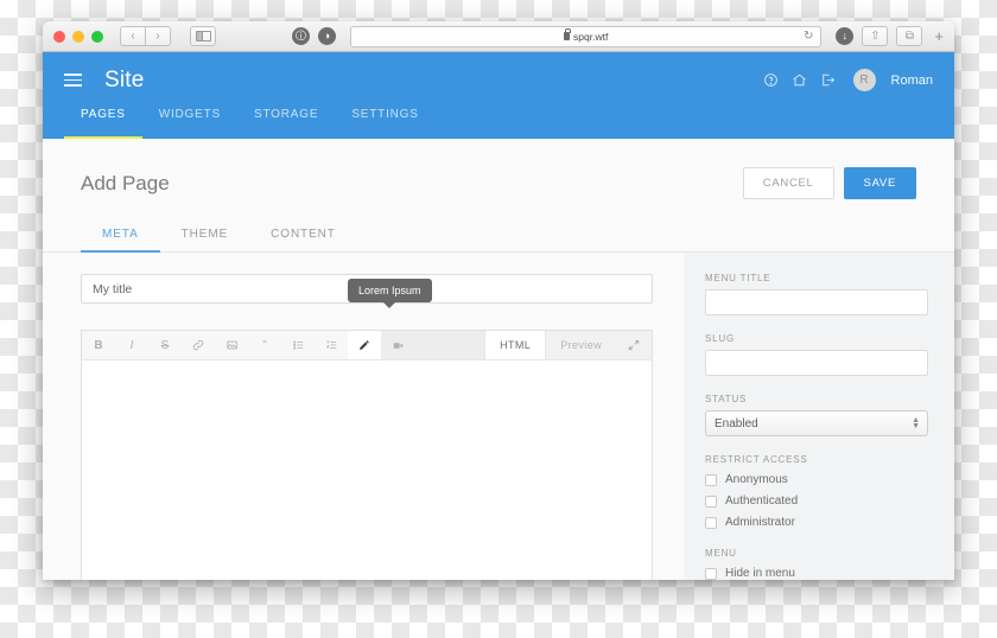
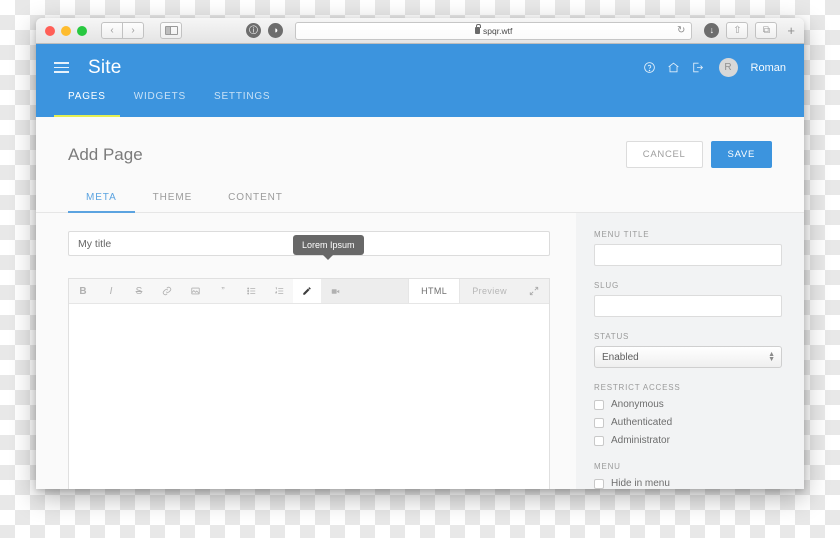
  ‹
  ›
  ⓘ
  ◑
  spqr.wtf
  ↻
  ↓
  ⇧
  ⧉
  +
  Site
  R
  Roman
  PAGES
  WIDGETS
- STORAGE
  SETTINGS
  Add Page
  CANCEL
  SAVE
  META
  THEME
  CONTENT
  My title
  Lorem Ipsum
  B
  I
  S
  ”
  HTML
  Preview
  MENU TITLE
  SLUG
  STATUS
  Enabled
  RESTRICT ACCESS
  Anonymous
  Authenticated
  Administrator
  MENU
  Hide in menu
